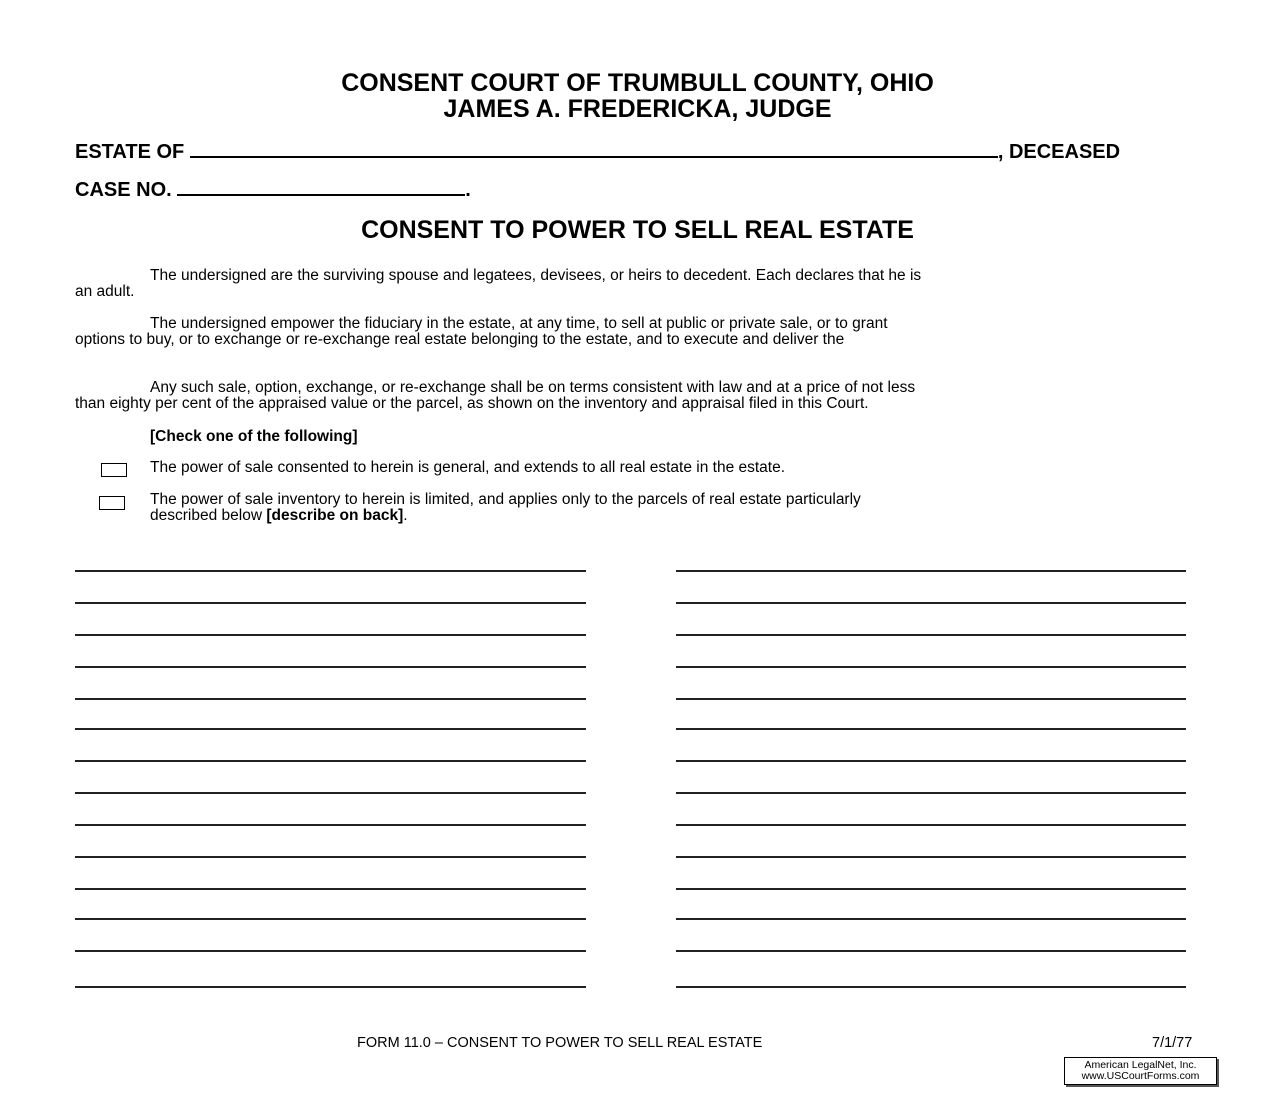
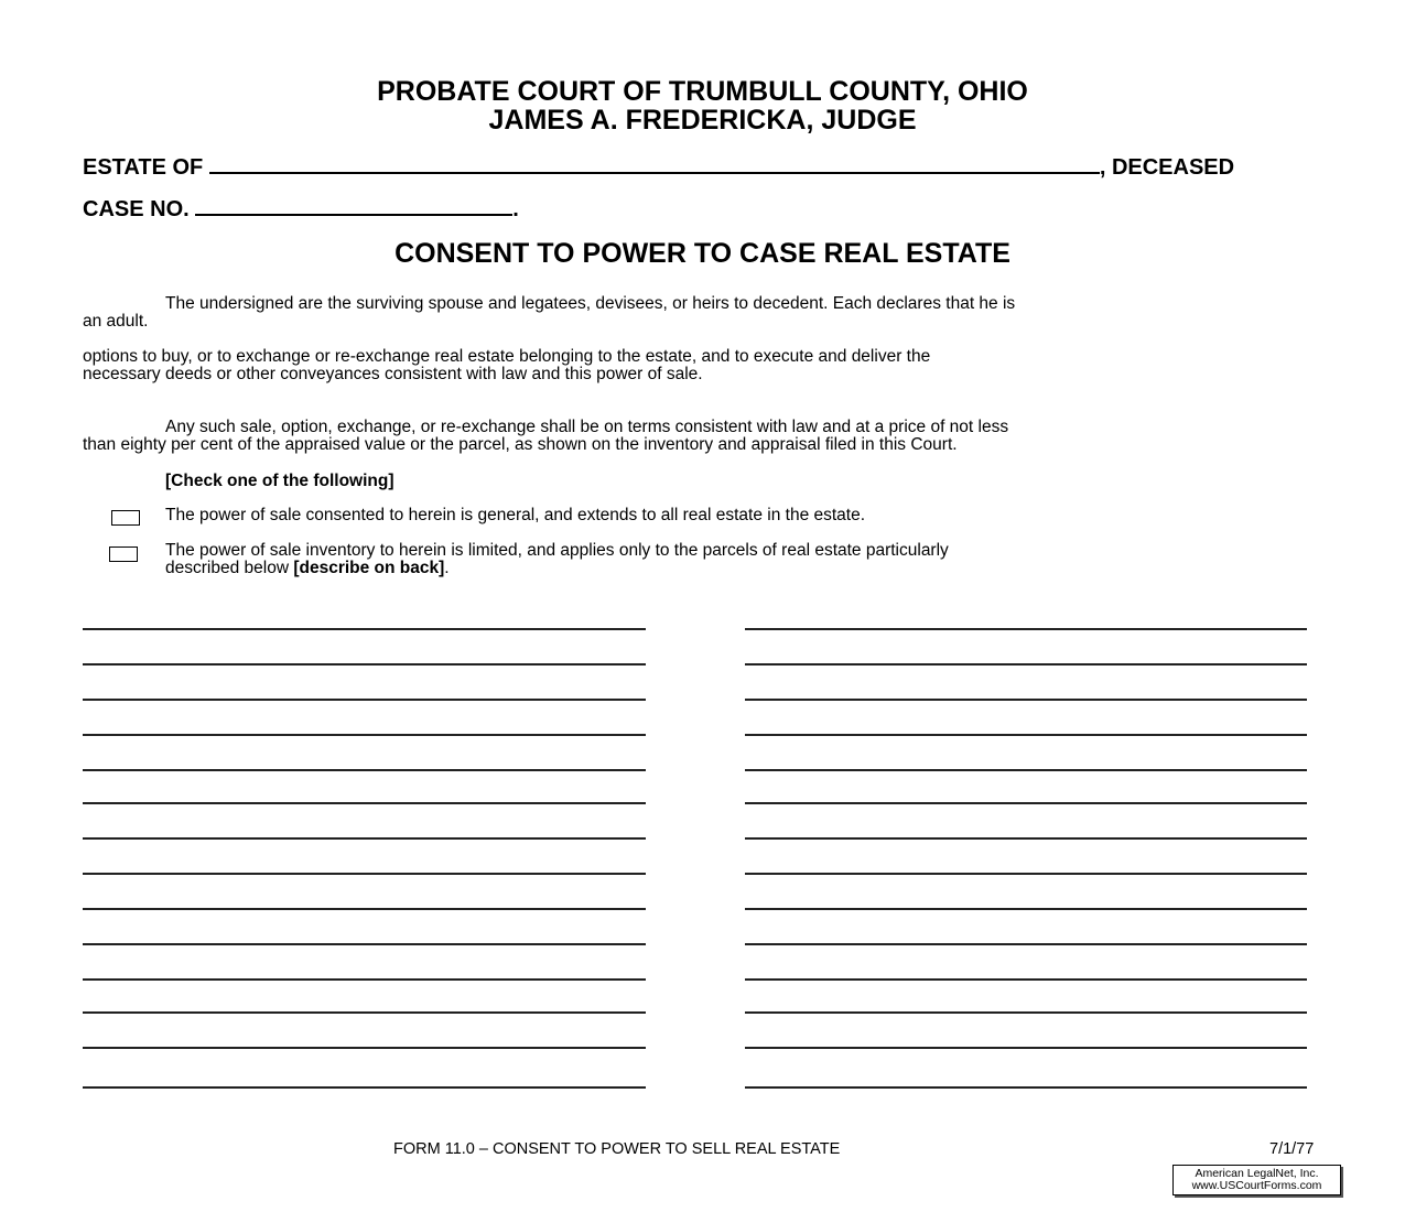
- CONSENT COURT OF TRUMBULL COUNTY, OHIO
+ PROBATE COURT OF TRUMBULL COUNTY, OHIO
  JAMES A. FREDERICKA, JUDGE
  ESTATE OF , DECEASED
  CASE NO. .
- CONSENT TO POWER TO SELL REAL ESTATE
+ CONSENT TO POWER TO CASE REAL ESTATE
  The undersigned are the surviving spouse and legatees, devisees, or heirs to decedent. Each declares that he is
  an adult.
- The undersigned empower the fiduciary in the estate, at any time, to sell at public or private sale, or to grant
  options to buy, or to exchange or re-exchange real estate belonging to the estate, and to execute and deliver the
+ necessary deeds or other conveyances consistent with law and this power of sale.
  Any such sale, option, exchange, or re-exchange shall be on terms consistent with law and at a price of not less
  than eighty per cent of the appraised value or the parcel, as shown on the inventory and appraisal filed in this Court.
  [Check one of the following]
  The power of sale consented to herein is general, and extends to all real estate in the estate.
  The power of sale inventory to herein is limited, and applies only to the parcels of real estate particularly
  described below [describe on back].
  FORM 11.0 – CONSENT TO POWER TO SELL REAL ESTATE
  7/1/77
  American LegalNet, Inc.
  www.USCourtForms.com
